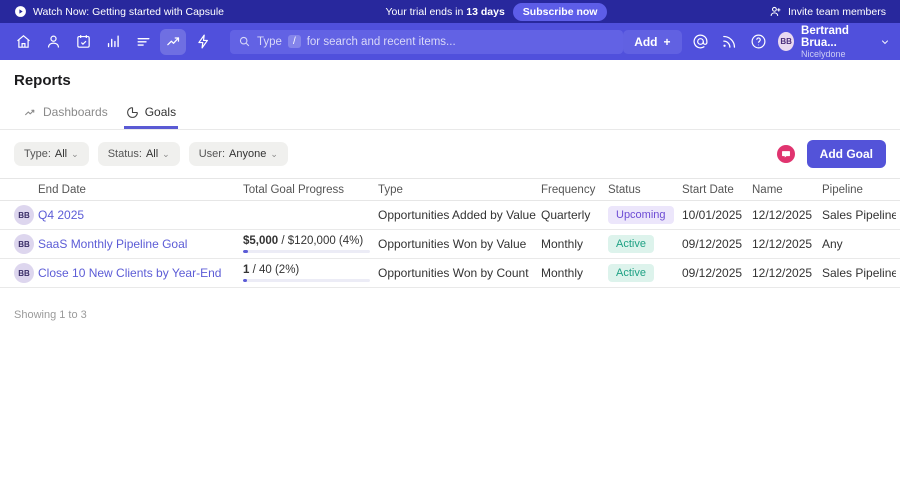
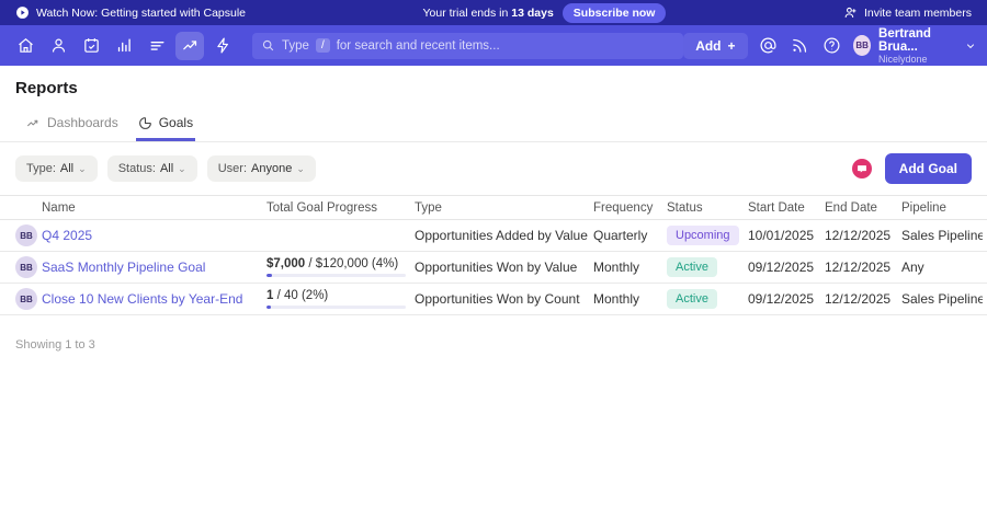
  Watch Now: Getting started with Capsule
  Your trial ends in 13 days
  Subscribe now
  Invite team members
  Type
  /
  for search and recent items...
  Add
  +
  BB
  Bertrand Brua...
  Nicelydone
  Reports
  Dashboards
  Goals
  Type:
  All
  ⌄
  Status:
  All
  ⌄
  User:
  Anyone
  ⌄
  Add Goal
- End Date
+ Name
  Total Goal Progress
  Type
  Frequency
  Status
  Start Date
- Name
+ End Date
  Pipeline
  BB
  Q4 2025
  Opportunities Added by Value
  Quarterly
  Upcoming
  10/01/2025
  12/12/2025
  Sales Pipeline
  BB
  SaaS Monthly Pipeline Goal
- $5,000 / $120,000 (4%)
+ $7,000 / $120,000 (4%)
  Opportunities Won by Value
  Monthly
  Active
  09/12/2025
  12/12/2025
  Any
  BB
  Close 10 New Clients by Year-End
  1 / 40 (2%)
  Opportunities Won by Count
  Monthly
  Active
  09/12/2025
  12/12/2025
  Sales Pipeline
  Showing 1 to 3
